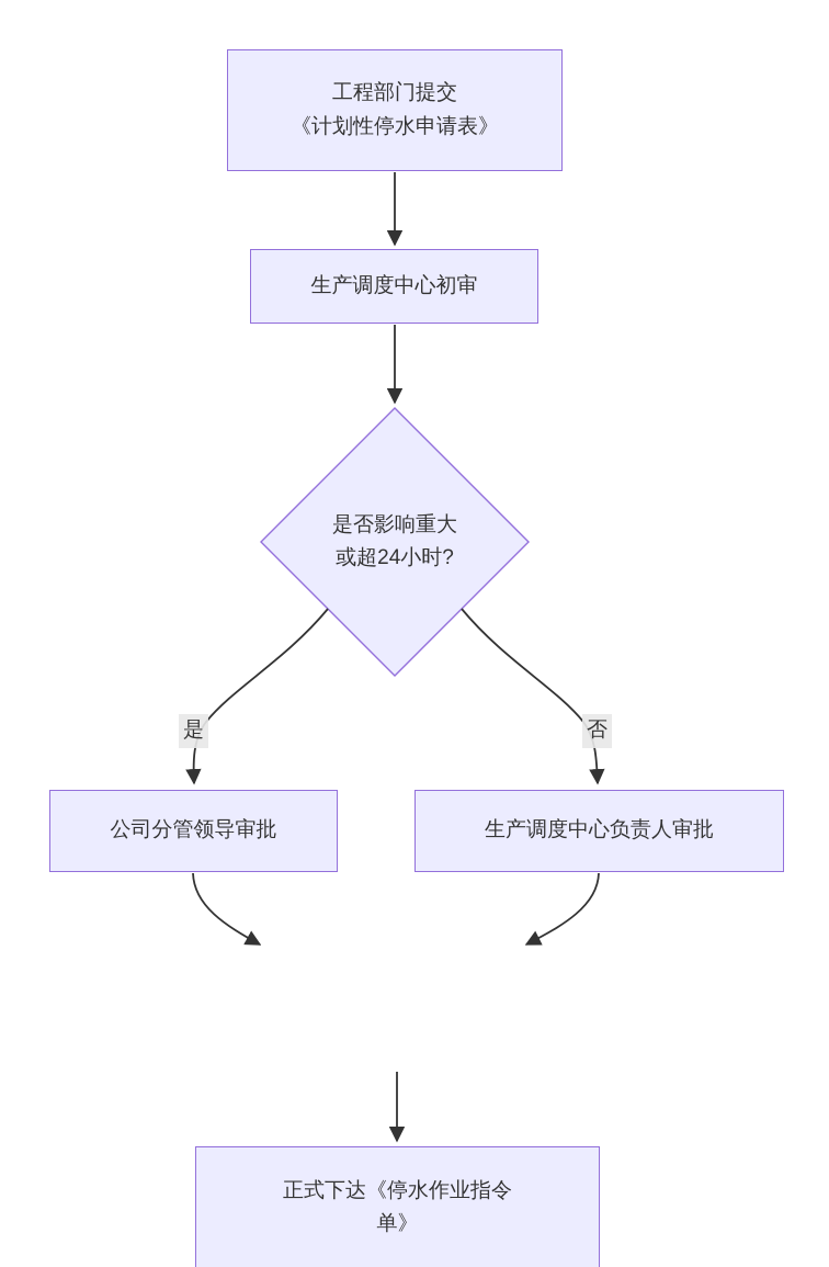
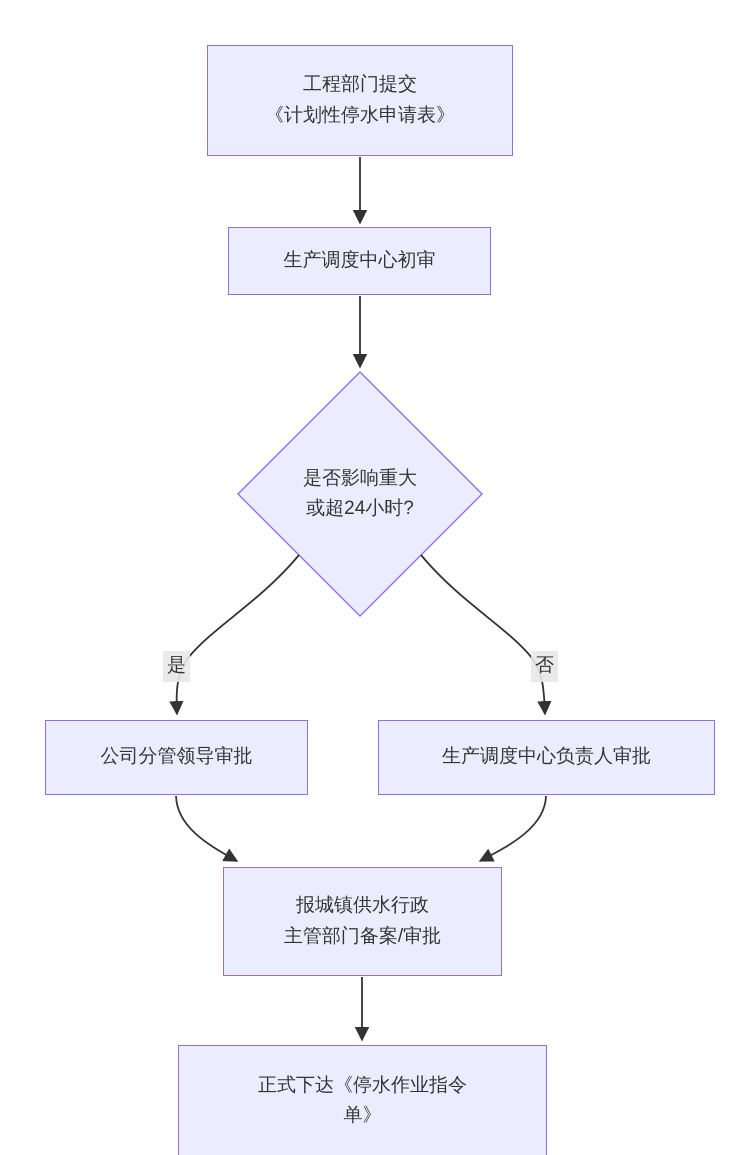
  工程部门提交
  《计划性停水申请表》
  生产调度中心初审
  是否影响重大
  或超24小时?
  是
  否
  公司分管领导审批
  生产调度中心负责人审批
+ 报城镇供水行政
+ 主管部门备案/审批
  正式下达《停水作业指令
  单》
